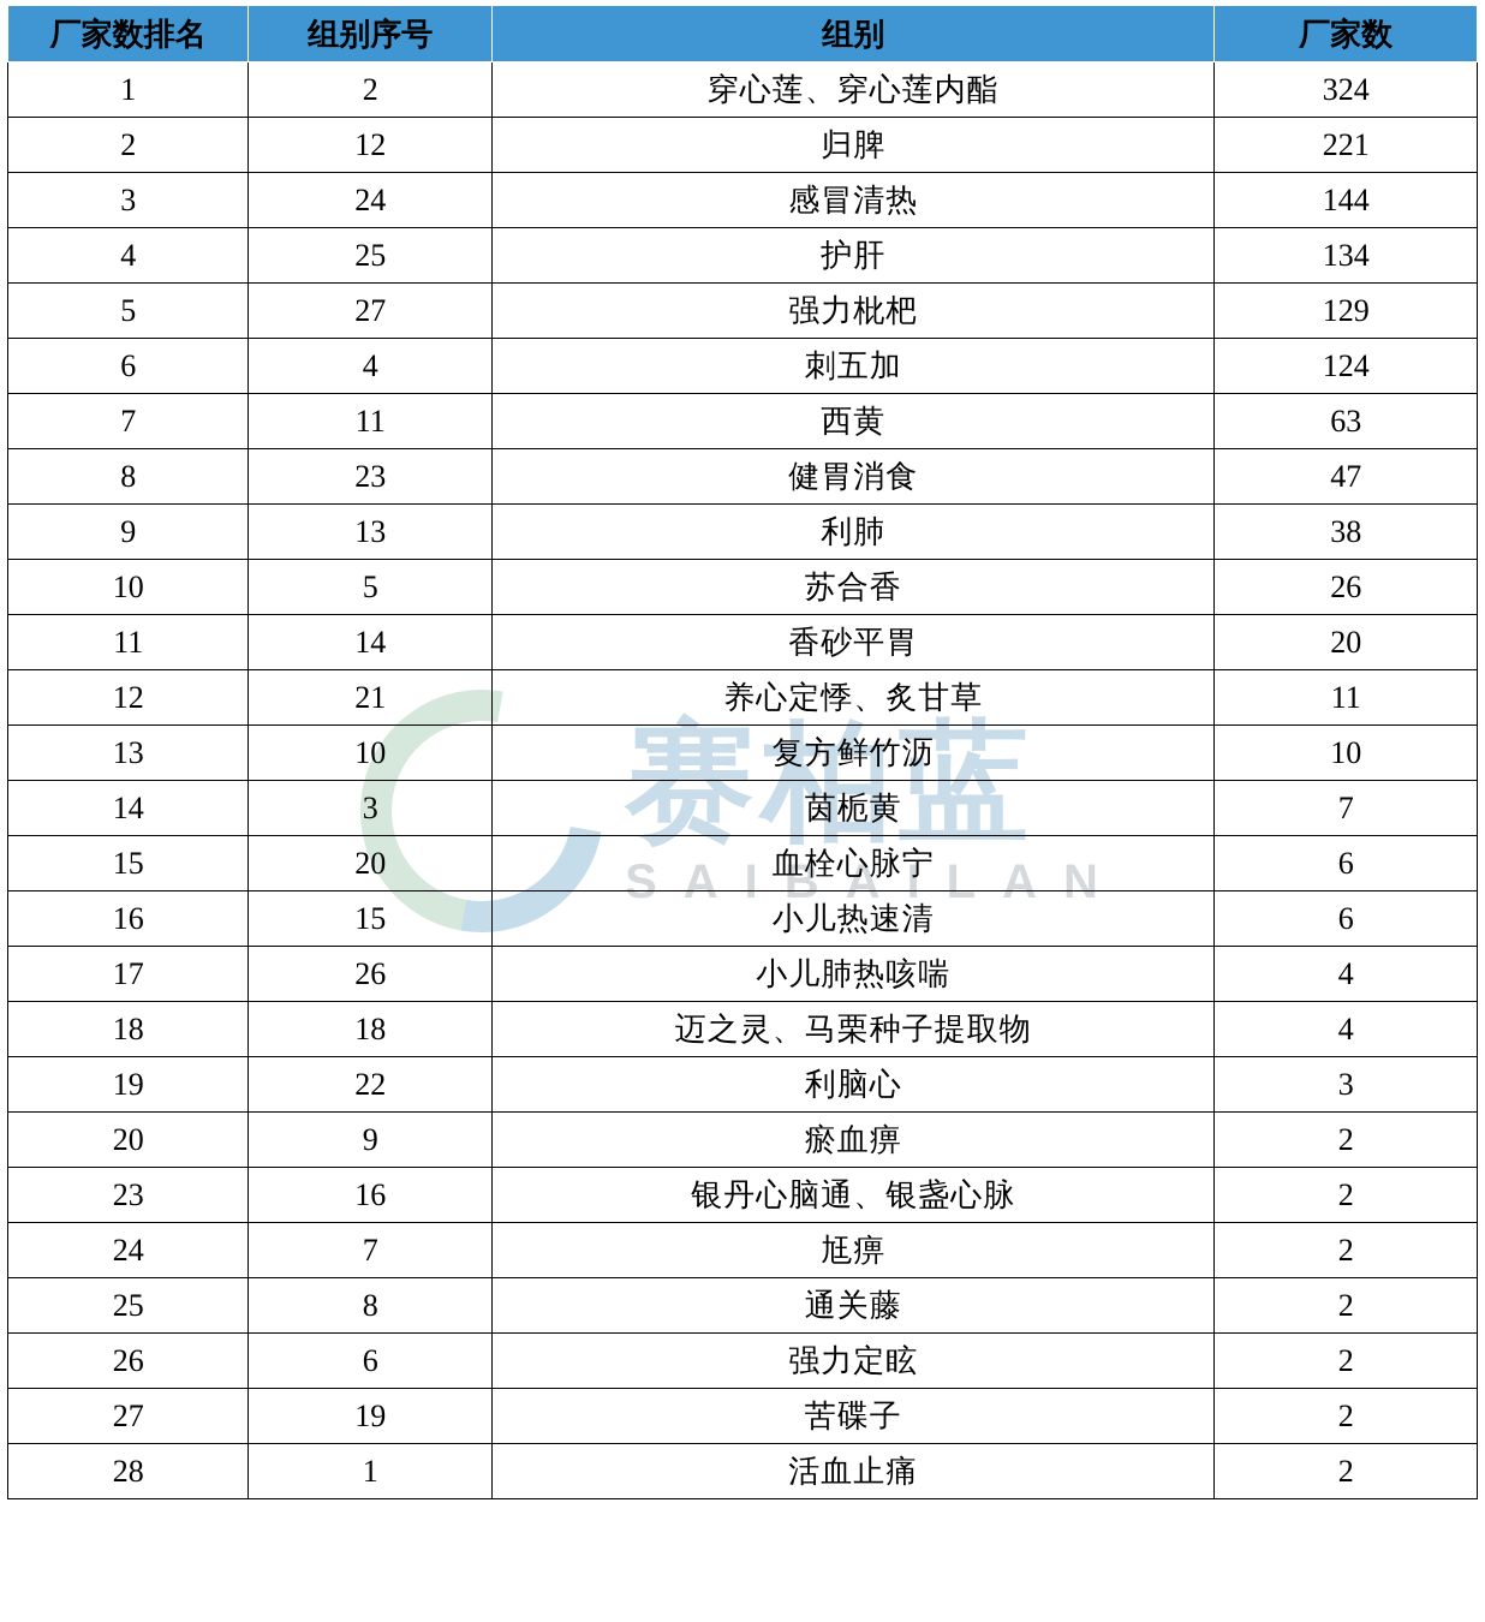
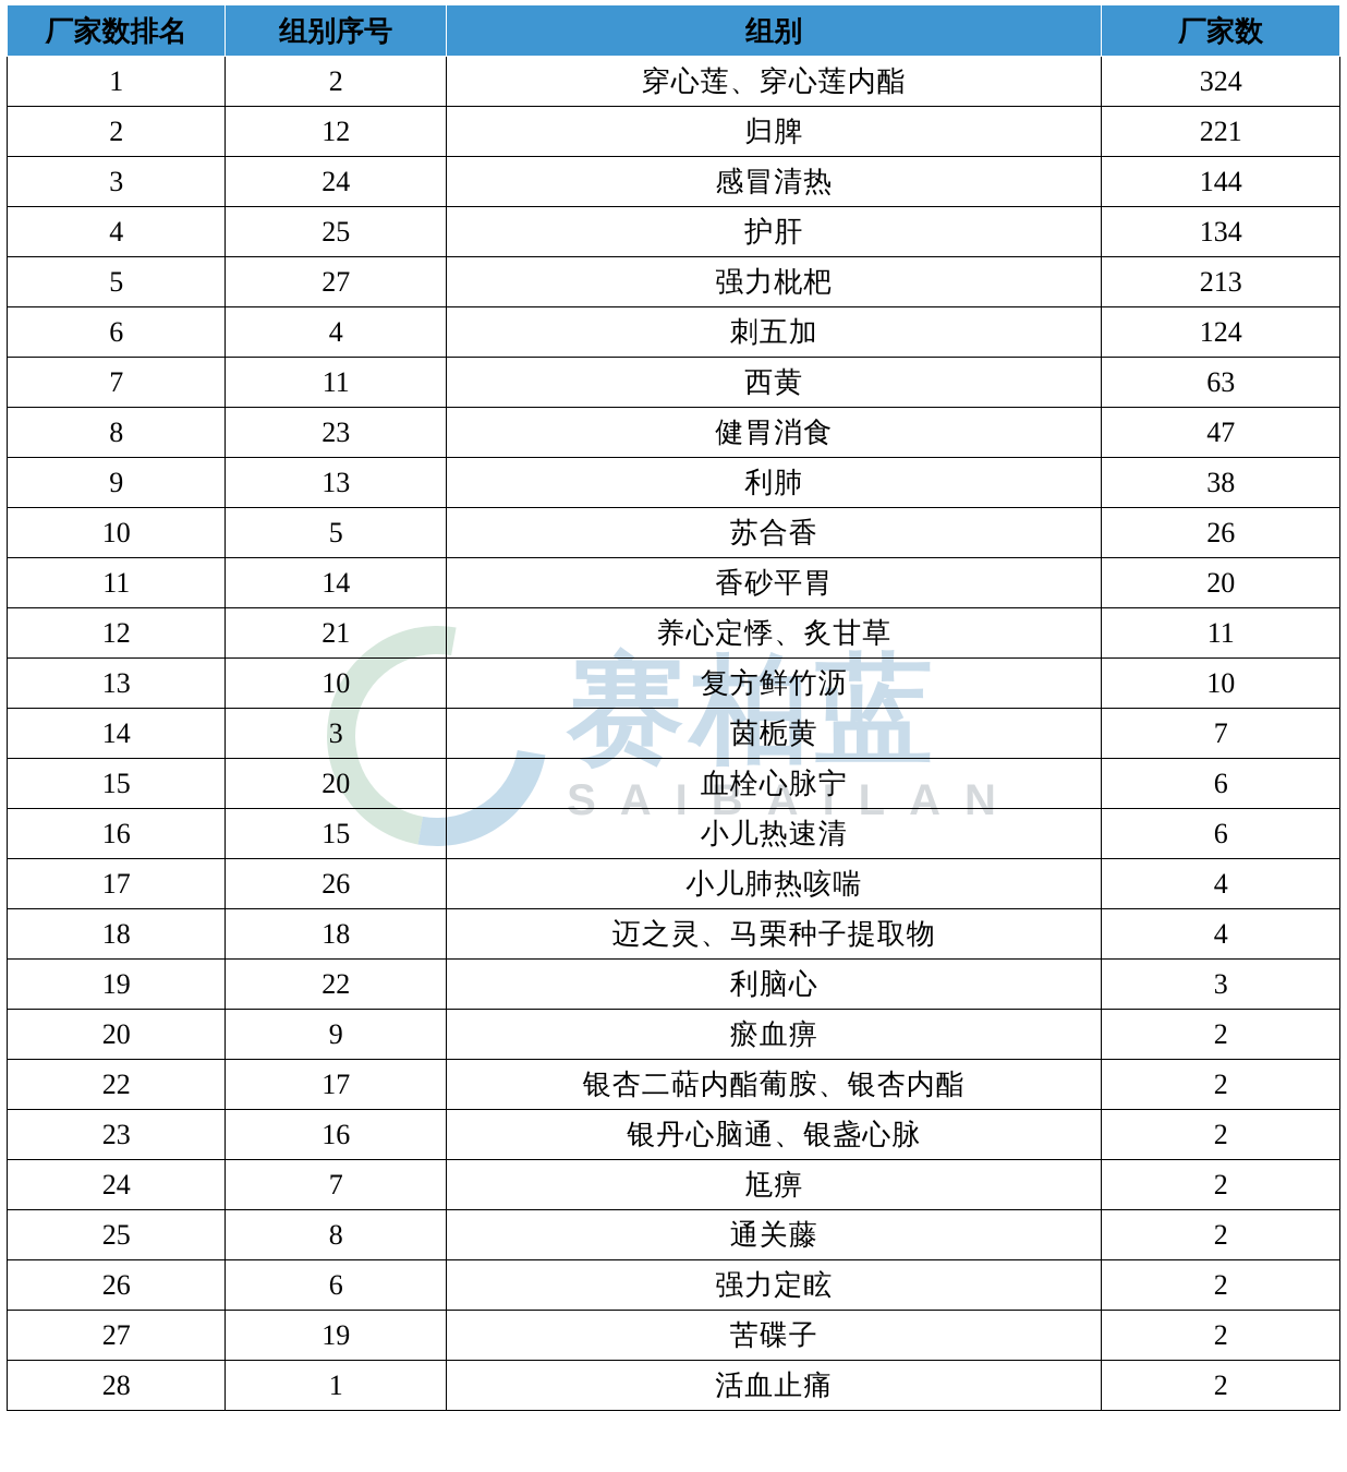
  赛柏蓝
  SAIBAILAN
  厂家数排名	组别序号	组别	厂家数
  1	2	穿心莲、穿心莲内酯	324
  2	12	归脾	221
  3	24	感冒清热	144
  4	25	护肝	134
- 5	27	强力枇杷	129
+ 5	27	强力枇杷	213
  6	4	刺五加	124
  7	11	西黄	63
  8	23	健胃消食	47
  9	13	利肺	38
  10	5	苏合香	26
  11	14	香砂平胃	20
  12	21	养心定悸、炙甘草	11
  13	10	复方鲜竹沥	10
  14	3	茵栀黄	7
  15	20	血栓心脉宁	6
  16	15	小儿热速清	6
  17	26	小儿肺热咳喘	4
  18	18	迈之灵、马栗种子提取物	4
  19	22	利脑心	3
  20	9	瘀血痹	2
+ 22	17	银杏二萜内酯葡胺、银杏内酯	2
  23	16	银丹心脑通、银盏心脉	2
  24	7	尪痹	2
  25	8	通关藤	2
  26	6	强力定眩	2
  27	19	苦碟子	2
  28	1	活血止痛	2
